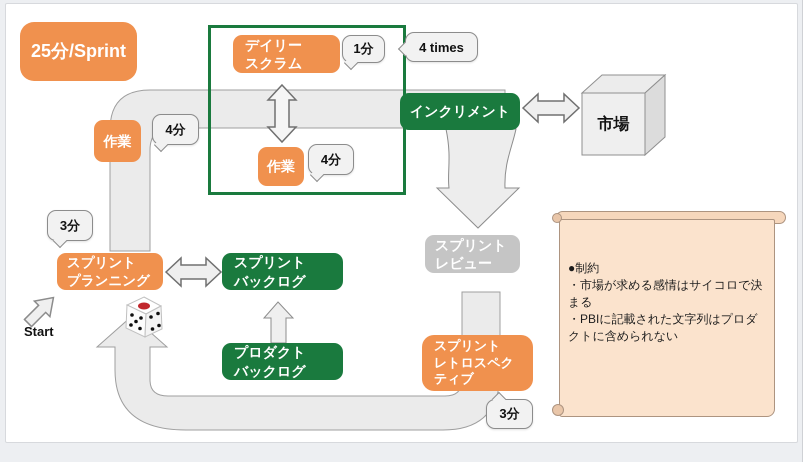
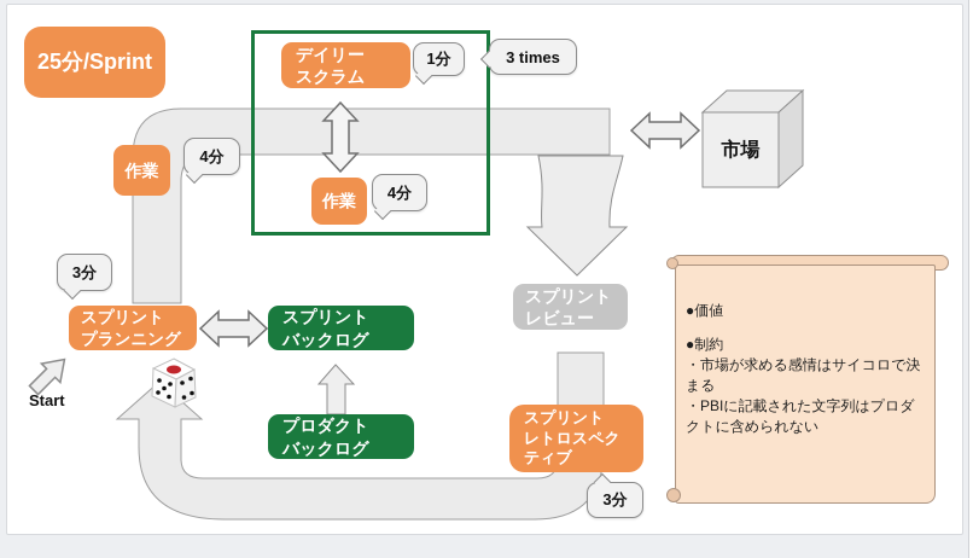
  25分/Sprint
  デイリー
  スクラム
  作業
  作業
- インクリメント
  市場
  スプリント
  プランニング
  スプリント
  バックログ
  プロダクト
  バックログ
  スプリント
  レビュー
  スプリント
  レトロスペク
  ティブ
  1分
- 4 times
+ 3 times
  4分
  4分
  3分
  3分
  Start
+ ●価値
  ●制約
  ・市場が求める感情はサイコロで決まる
  ・PBIに記載された文字列はプロダクトに含められない
